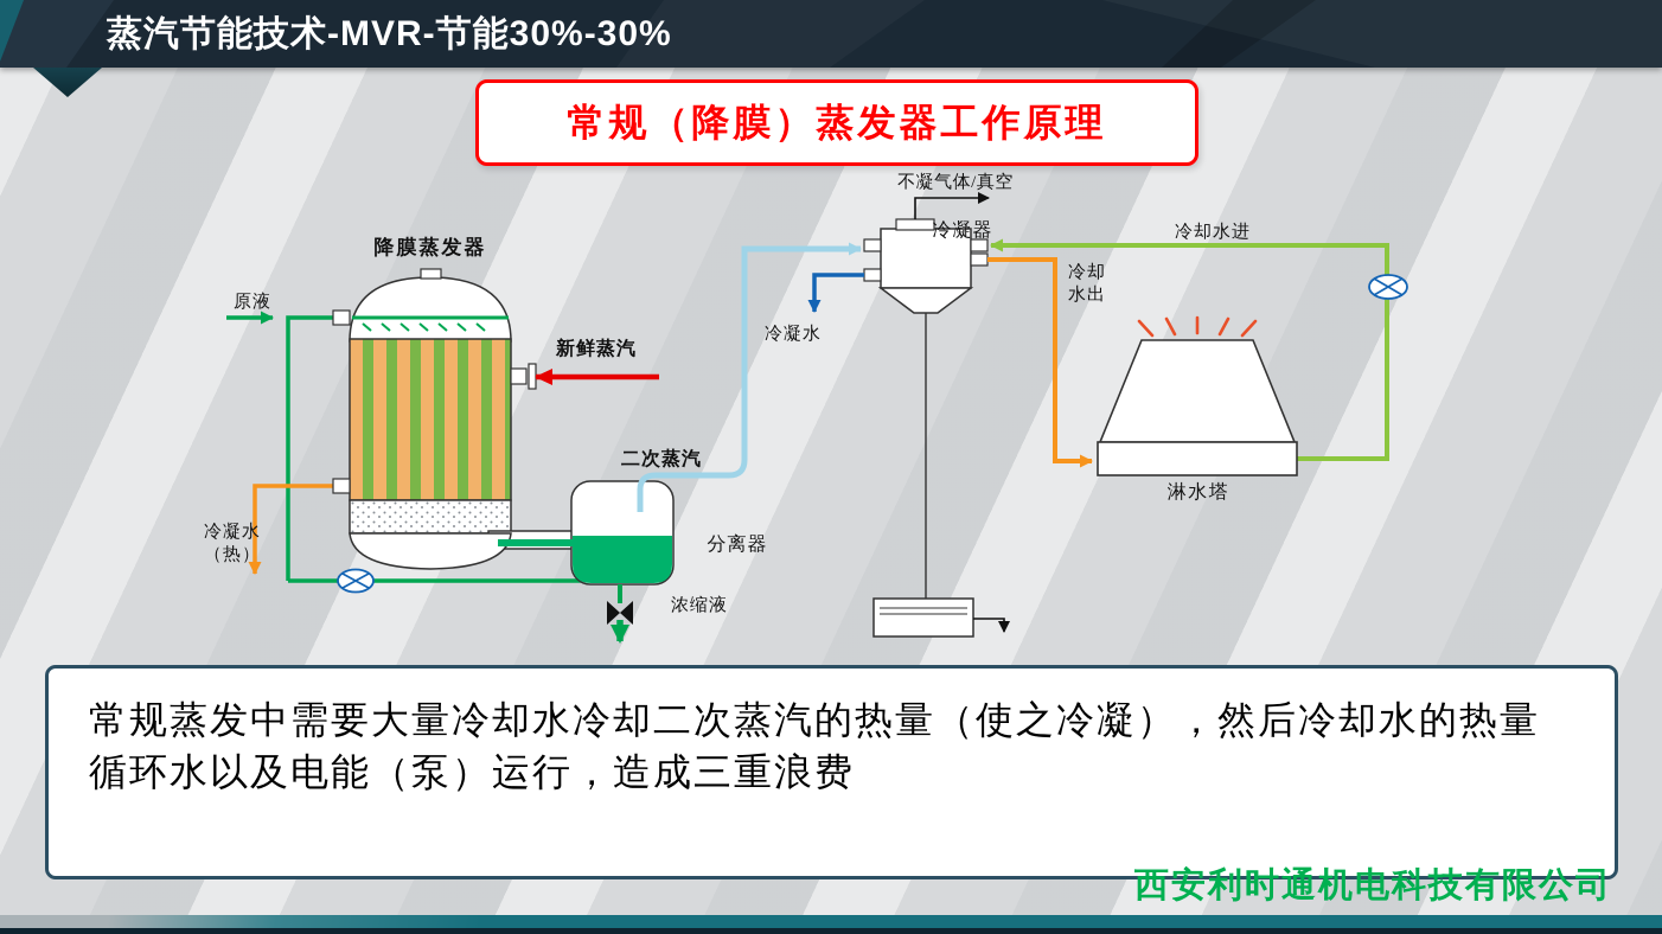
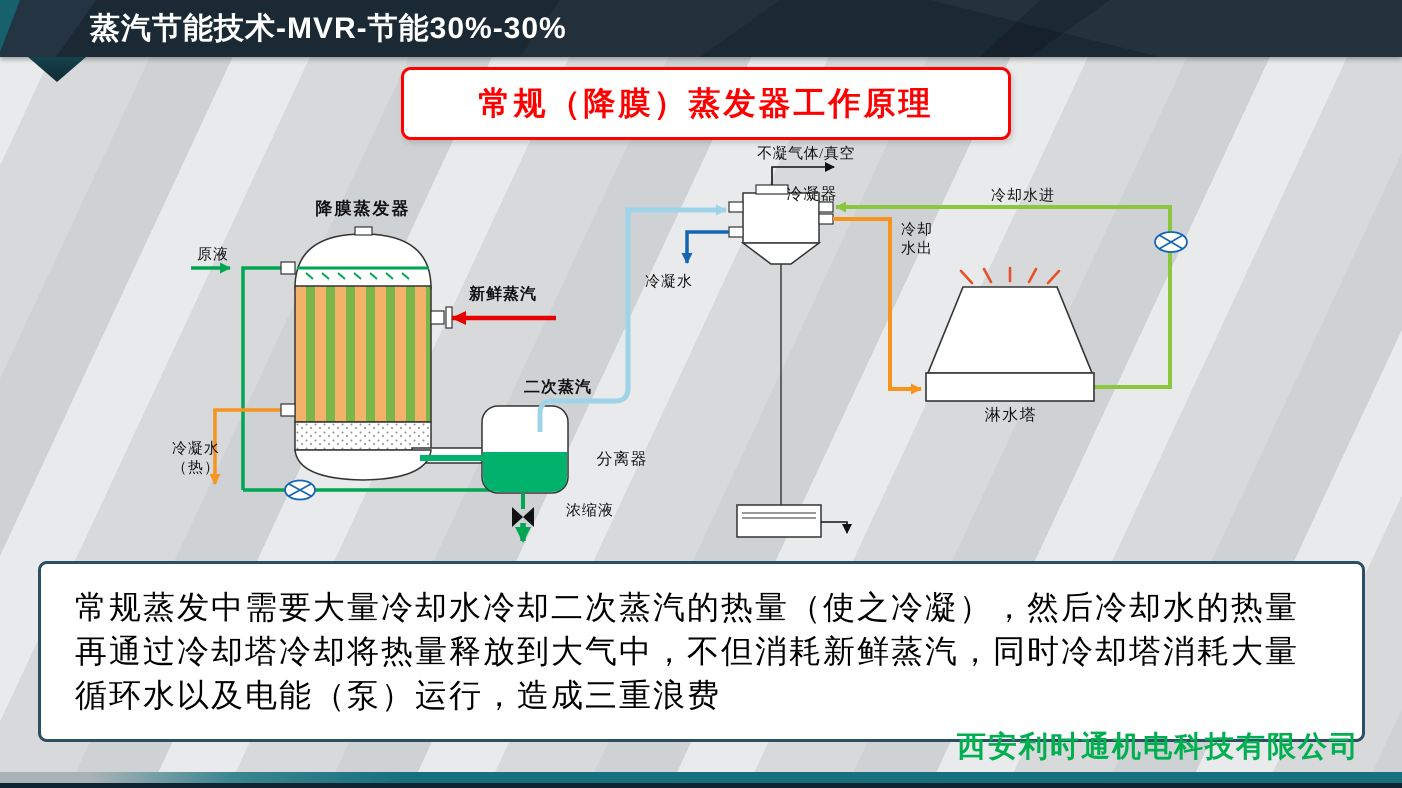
  蒸汽节能技术-MVR-节能30%-30%
  常规（降膜）蒸发器工作原理
  降膜蒸发器
  原液
  新鲜蒸汽
  冷凝水
  （热）
  二次蒸汽
  分离器
  浓缩液
  冷凝器
  不凝气体/真空
  冷凝水
  冷却水进
  冷却
  水出
  淋水塔
  常规蒸发中需要大量冷却水冷却二次蒸汽的热量（使之冷凝），然后冷却水的热量
+ 再通过冷却塔冷却将热量释放到大气中，不但消耗新鲜蒸汽，同时冷却塔消耗大量
  循环水以及电能（泵）运行，造成三重浪费
  西安利时通机电科技有限公司
